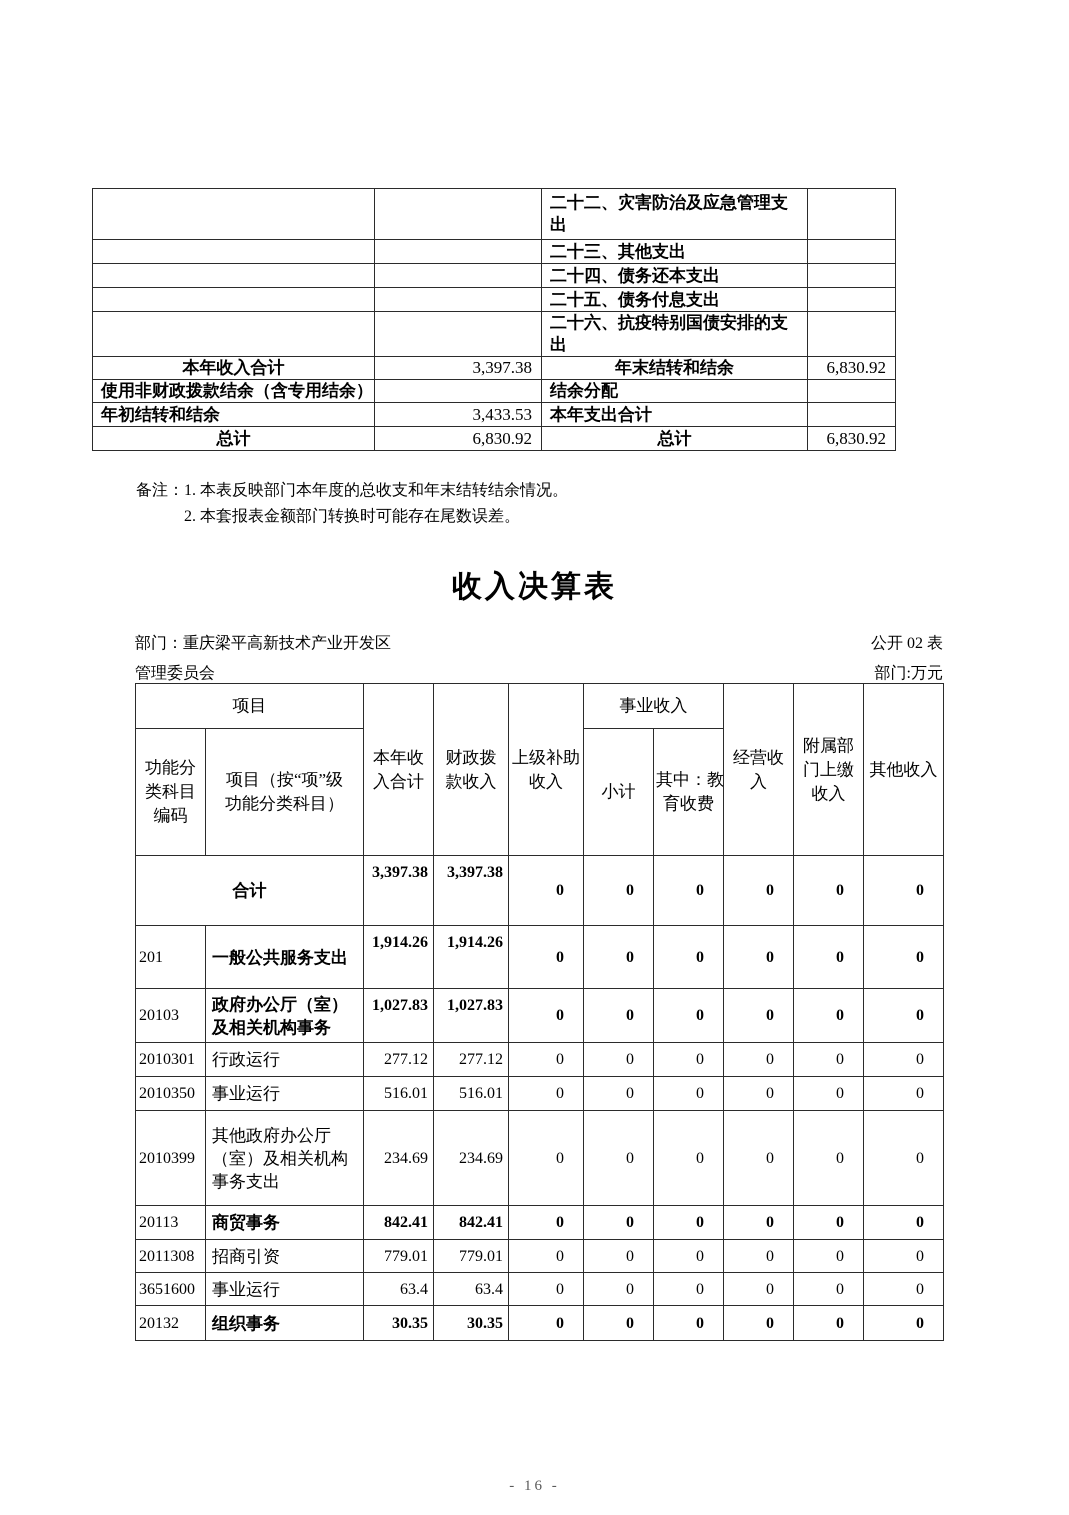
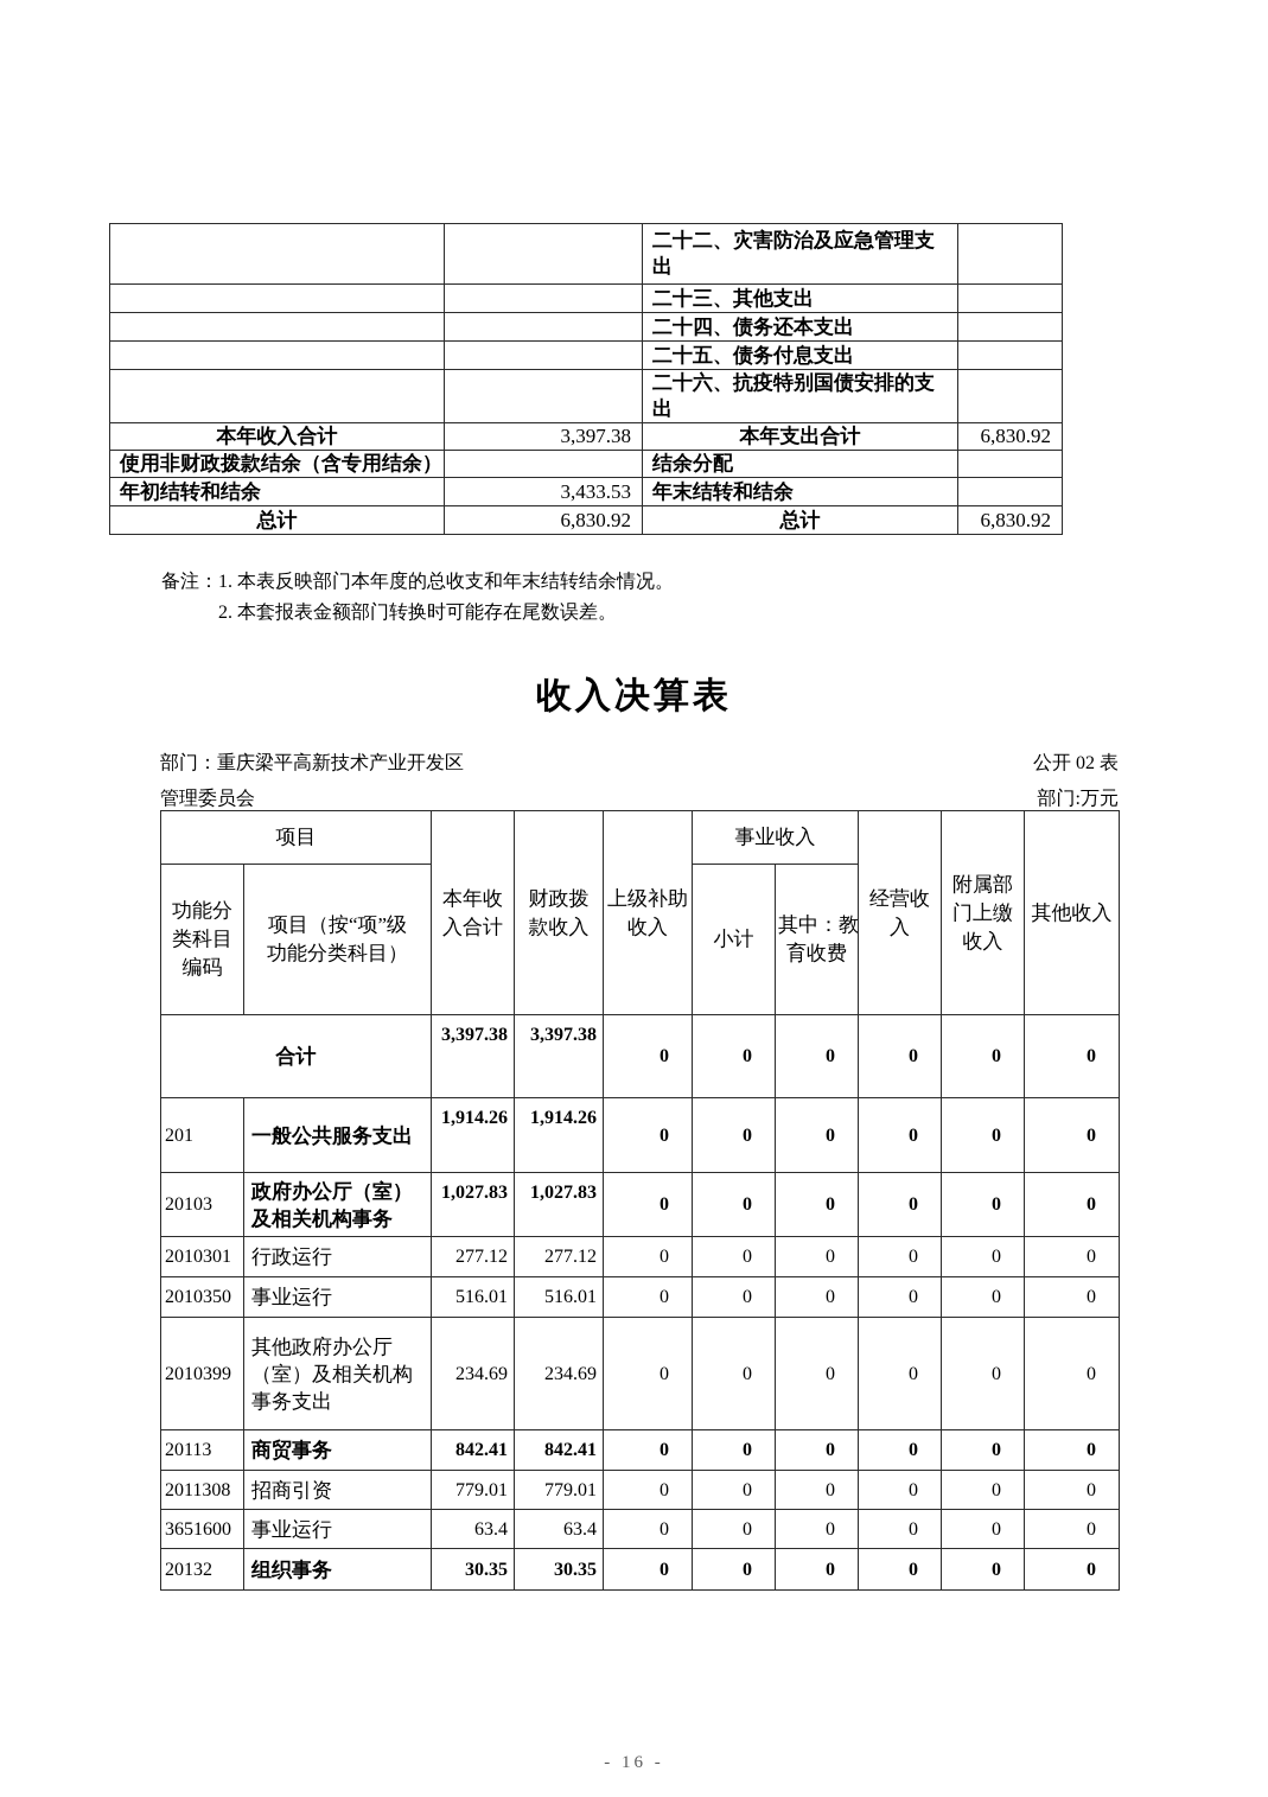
  		二十二、灾害防治及应急管理支 出
  		二十三、其他支出
  		二十四、债务还本支出
  		二十五、债务付息支出
  		二十六、抗疫特别国债安排的支 出
- 本年收入合计	3,397.38	年末结转和结余	6,830.92
+ 本年收入合计	3,397.38	本年支出合计	6,830.92
  使用非财政拨款结余（含专用结余）		结余分配
- 年初结转和结余	3,433.53	本年支出合计
+ 年初结转和结余	3,433.53	年末结转和结余
  总计	6,830.92	总计	6,830.92
  备注：
  1. 本表反映部门本年度的总收支和年末结转结余情况。
  2. 本套报表金额部门转换时可能存在尾数误差。
  收入决算表
  部门：重庆梁平高新技术产业开发区
  管理委员会
  公开 02 表
  部门:万元
  项目	本年收 入合计	财政拨 款收入	上级补助 收入	事业收入	经营收 入	附属部 门上缴 收入	其他收入
  功能分 类科目 编码	项目（按“项”级 功能分类科目）	小计	其中：教 育收费
  合计	3,397.38	3,397.38	0	0	0	0	0	0
  201	一般公共服务支出	1,914.26	1,914.26	0	0	0	0	0	0
  20103	政府办公厅（室） 及相关机构事务	1,027.83	1,027.83	0	0	0	0	0	0
  2010301	行政运行	277.12	277.12	0	0	0	0	0	0
  2010350	事业运行	516.01	516.01	0	0	0	0	0	0
  2010399	其他政府办公厅 （室）及相关机构 事务支出	234.69	234.69	0	0	0	0	0	0
  20113	商贸事务	842.41	842.41	0	0	0	0	0	0
  2011308	招商引资	779.01	779.01	0	0	0	0	0	0
  3651600	事业运行	63.4	63.4	0	0	0	0	0	0
  20132	组织事务	30.35	30.35	0	0	0	0	0	0
  - 16 -
